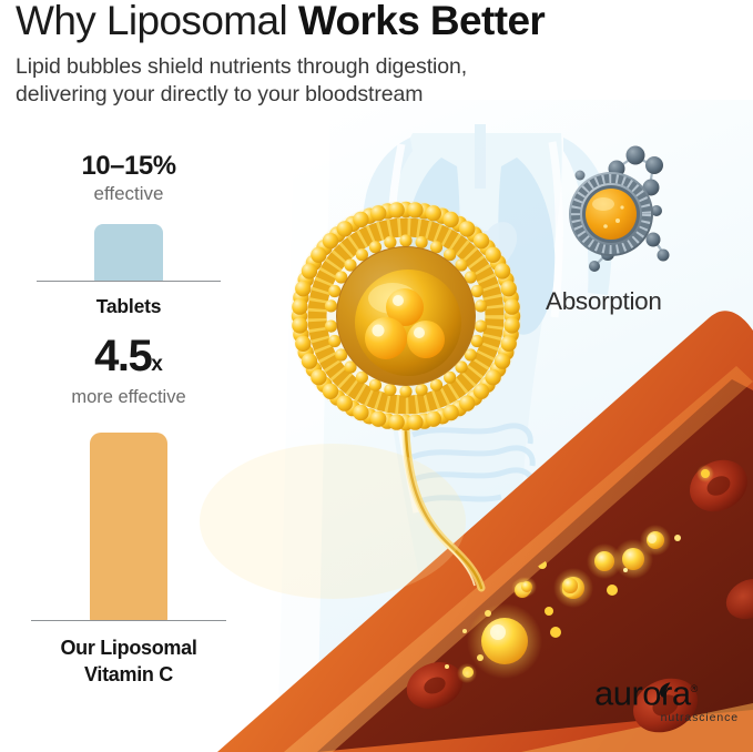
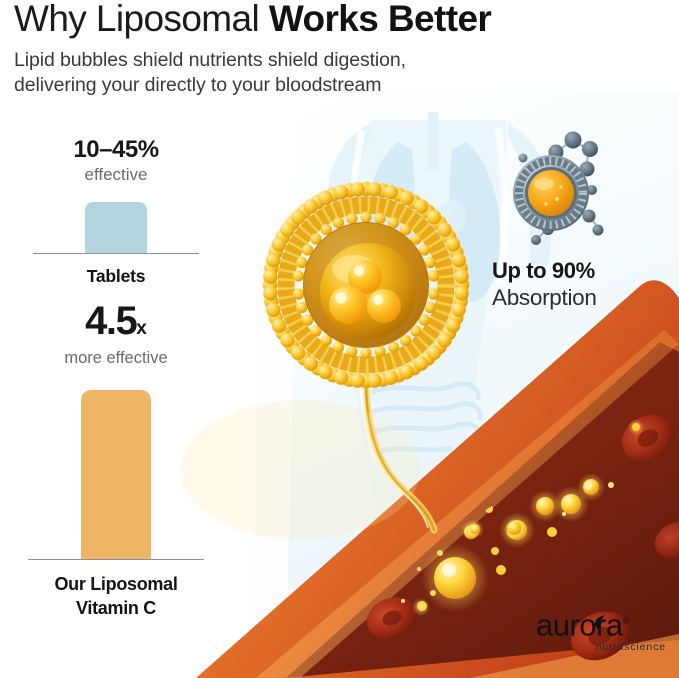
  Why Liposomal Works Better
- Lipid bubbles shield nutrients through digestion,
+ Lipid bubbles shield nutrients shield digestion,
  delivering your directly to your bloodstream
- 10–15%
+ 10–45%
  effective
  Tablets
  4.5x
  more effective
  Our Liposomal
  Vitamin C
+ Up to 90%
  Absorption
  aurora®
  nutrascience
